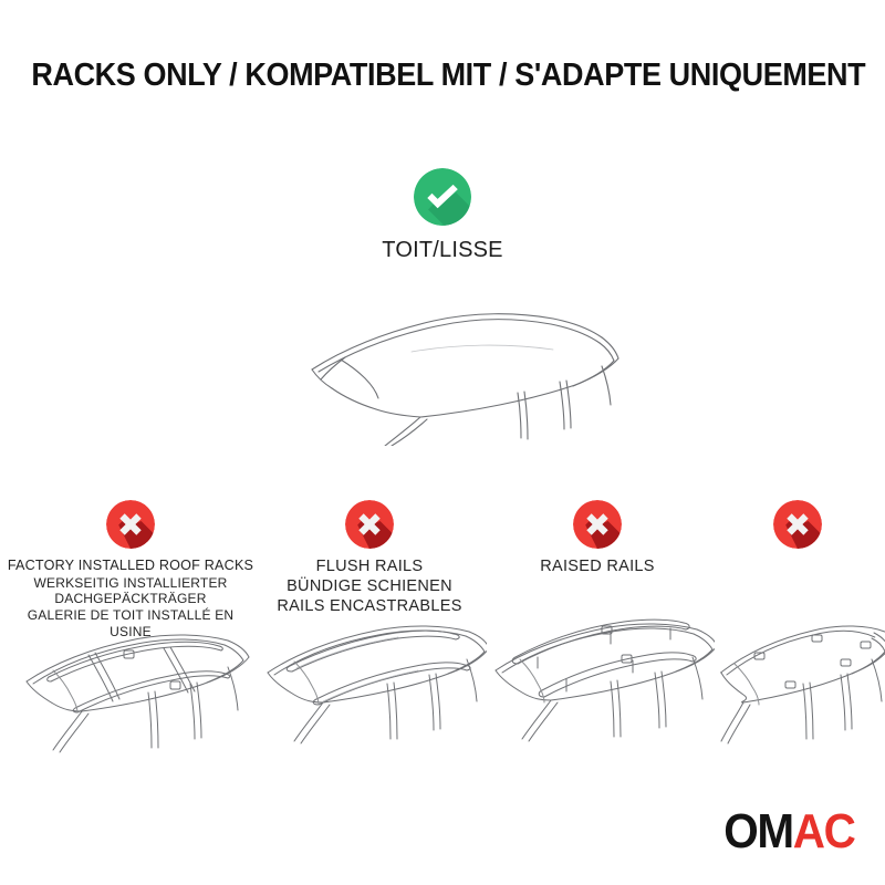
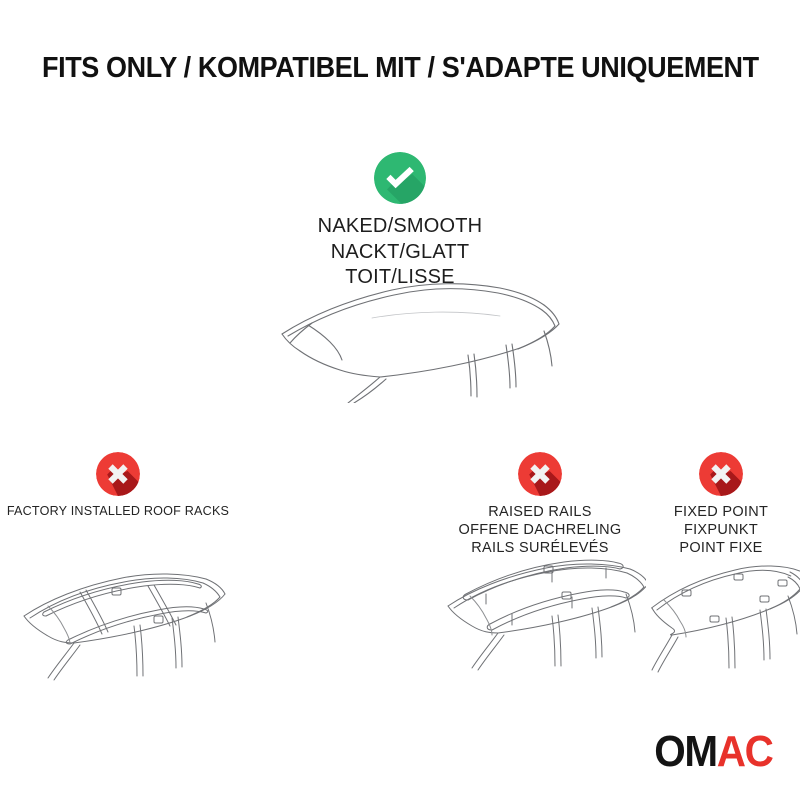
- RACKS ONLY / KOMPATIBEL MIT / S'ADAPTE UNIQUEMENT
+ FITS ONLY / KOMPATIBEL MIT / S'ADAPTE UNIQUEMENT
+ NAKED/SMOOTH
+ NACKT/GLATT
  TOIT/LISSE
  FACTORY INSTALLED ROOF RACKS
- WERKSEITIG INSTALLIERTER
- DACHGEPÄCKTRÄGER
- GALERIE DE TOIT INSTALLÉ EN USINE
- FLUSH RAILS
- BÜNDIGE SCHIENEN
- RAILS ENCASTRABLES
  RAISED RAILS
+ OFFENE DACHRELING
+ RAILS SURÉLEVÉS
+ FIXED POINT
+ FIXPUNKT
+ POINT FIXE
  OMAC
